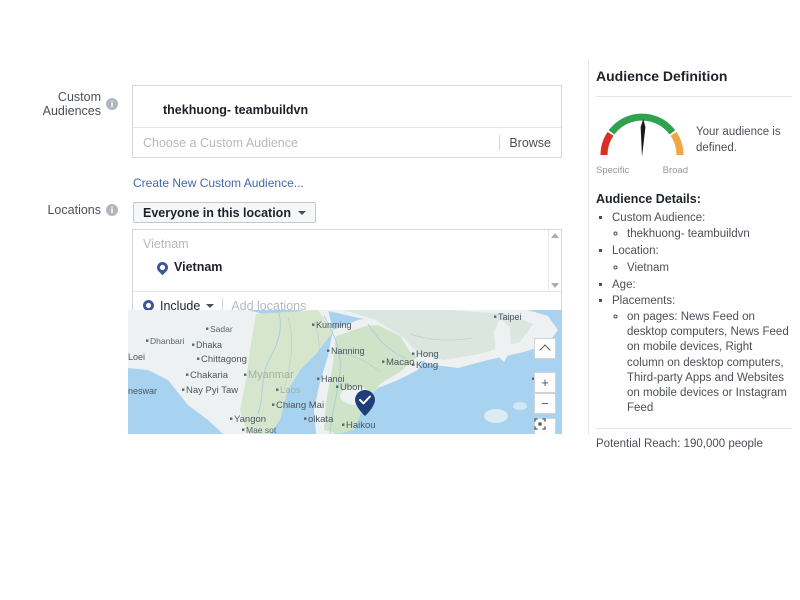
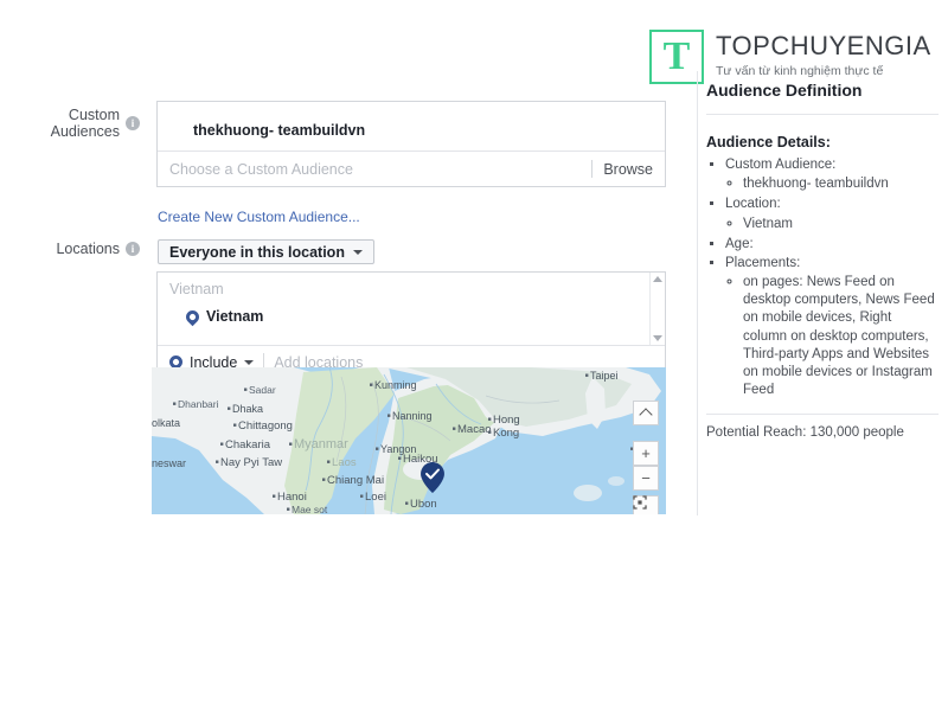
+ T
+ TOPCHUYENGIA
+ Tư vấn từ kinh nghiệm thực tế
  Custom Audiences
  i
  thekhuong- teambuildvn
  Choose a Custom Audience
  Browse
  Create New Custom Audience...
  Locations
  i
  Everyone in this location
  Vietnam
  Vietnam
  Include
  Add locations
  Dhanbari
  Sadar
  Dhaka
- Loei
+ olkata
  Chittagong
  Chakaria
  Myanmar
  neswar
  Nay Pyi Taw
  Kunming
  Nanning
  Macao
  Hong
  Kong
  Laos
- Hanoi
+ Yangon
- Ubon
+ Haikou
  Chiang Mai
- Yangon
+ Hanoi
- olkata
+ Loei
- Haikou
+ Ubon
  Taipei
  Mae sot
  +
  −
  Audience Definition
- Specific
- Broad
- Your audience is defined.
  Audience Details:
  Custom Audience:
  thekhuong- teambuildvn
  Location:
  Vietnam
  Age:
  Placements:
  on pages: News Feed on desktop computers, News Feed on mobile devices, Right column on desktop computers, Third-party Apps and Websites on mobile devices or Instagram Feed
- Potential Reach: 190,000 people
+ Potential Reach: 130,000 people
